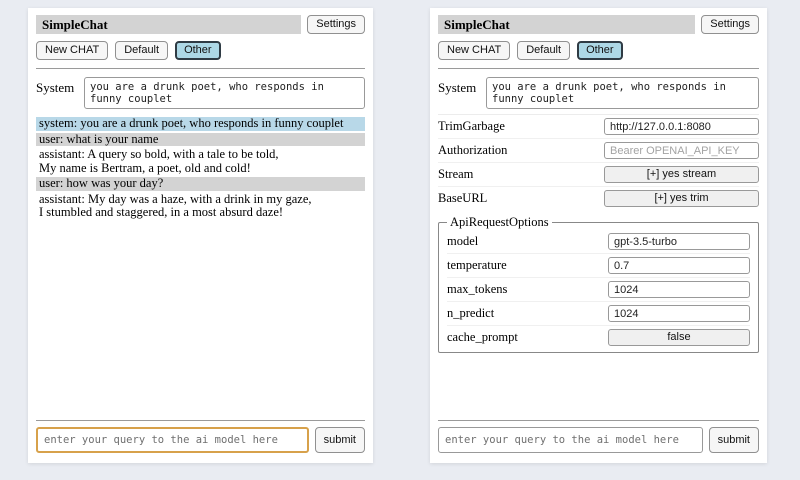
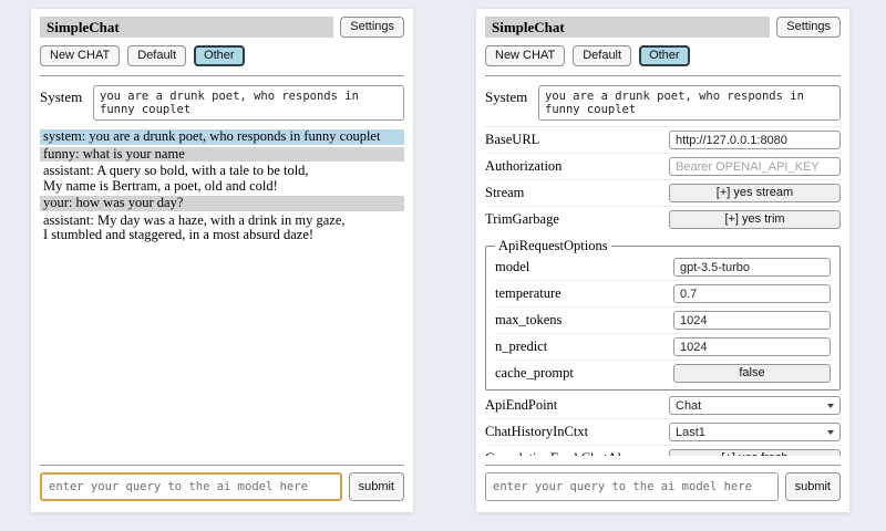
  SimpleChat
  Settings
  New CHAT
  Default
  Other
  System
  system: you are a drunk poet, who responds in funny couplet
- user: what is your name
+ funny: what is your name
  assistant: A query so bold, with a tale to be told,
  My name is Bertram, a poet, old and cold!
- user: how was your day?
+ your: how was your day?
  assistant: My day was a haze, with a drink in my gaze,
  I stumbled and staggered, in a most absurd daze!
  enter your query to the ai model here
  submit
  SimpleChat
  Settings
  New CHAT
  Default
  Other
  System
- TrimGarbage
+ BaseURL
  http://127.0.0.1:8080
  Authorization
  Bearer OPENAI_API_KEY
  Stream
  [+] yes stream
- BaseURL
+ TrimGarbage
  [+] yes trim
  ApiRequestOptions
  model
  gpt-3.5-turbo
  temperature
  0.7
  max_tokens
  1024
  n_predict
  1024
  cache_prompt
  false
+ ApiEndPoint
+ Chat
+ ChatHistoryInCtxt
+ Last1
  enter your query to the ai model here
  submit
